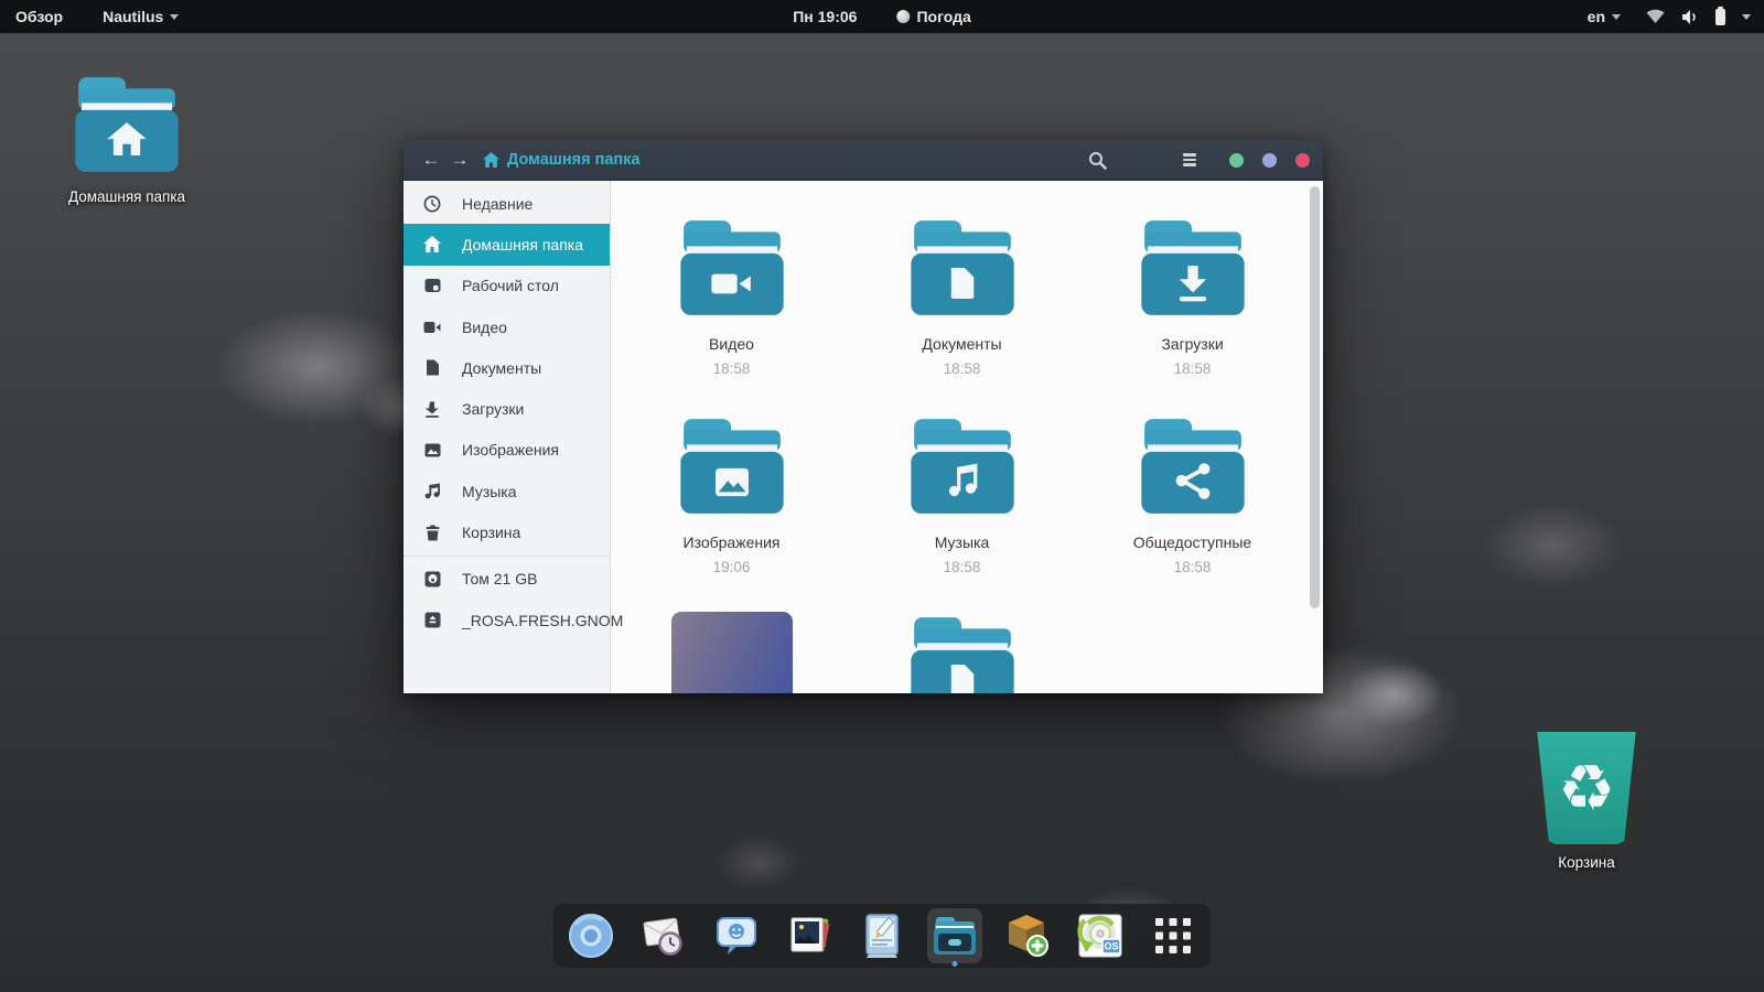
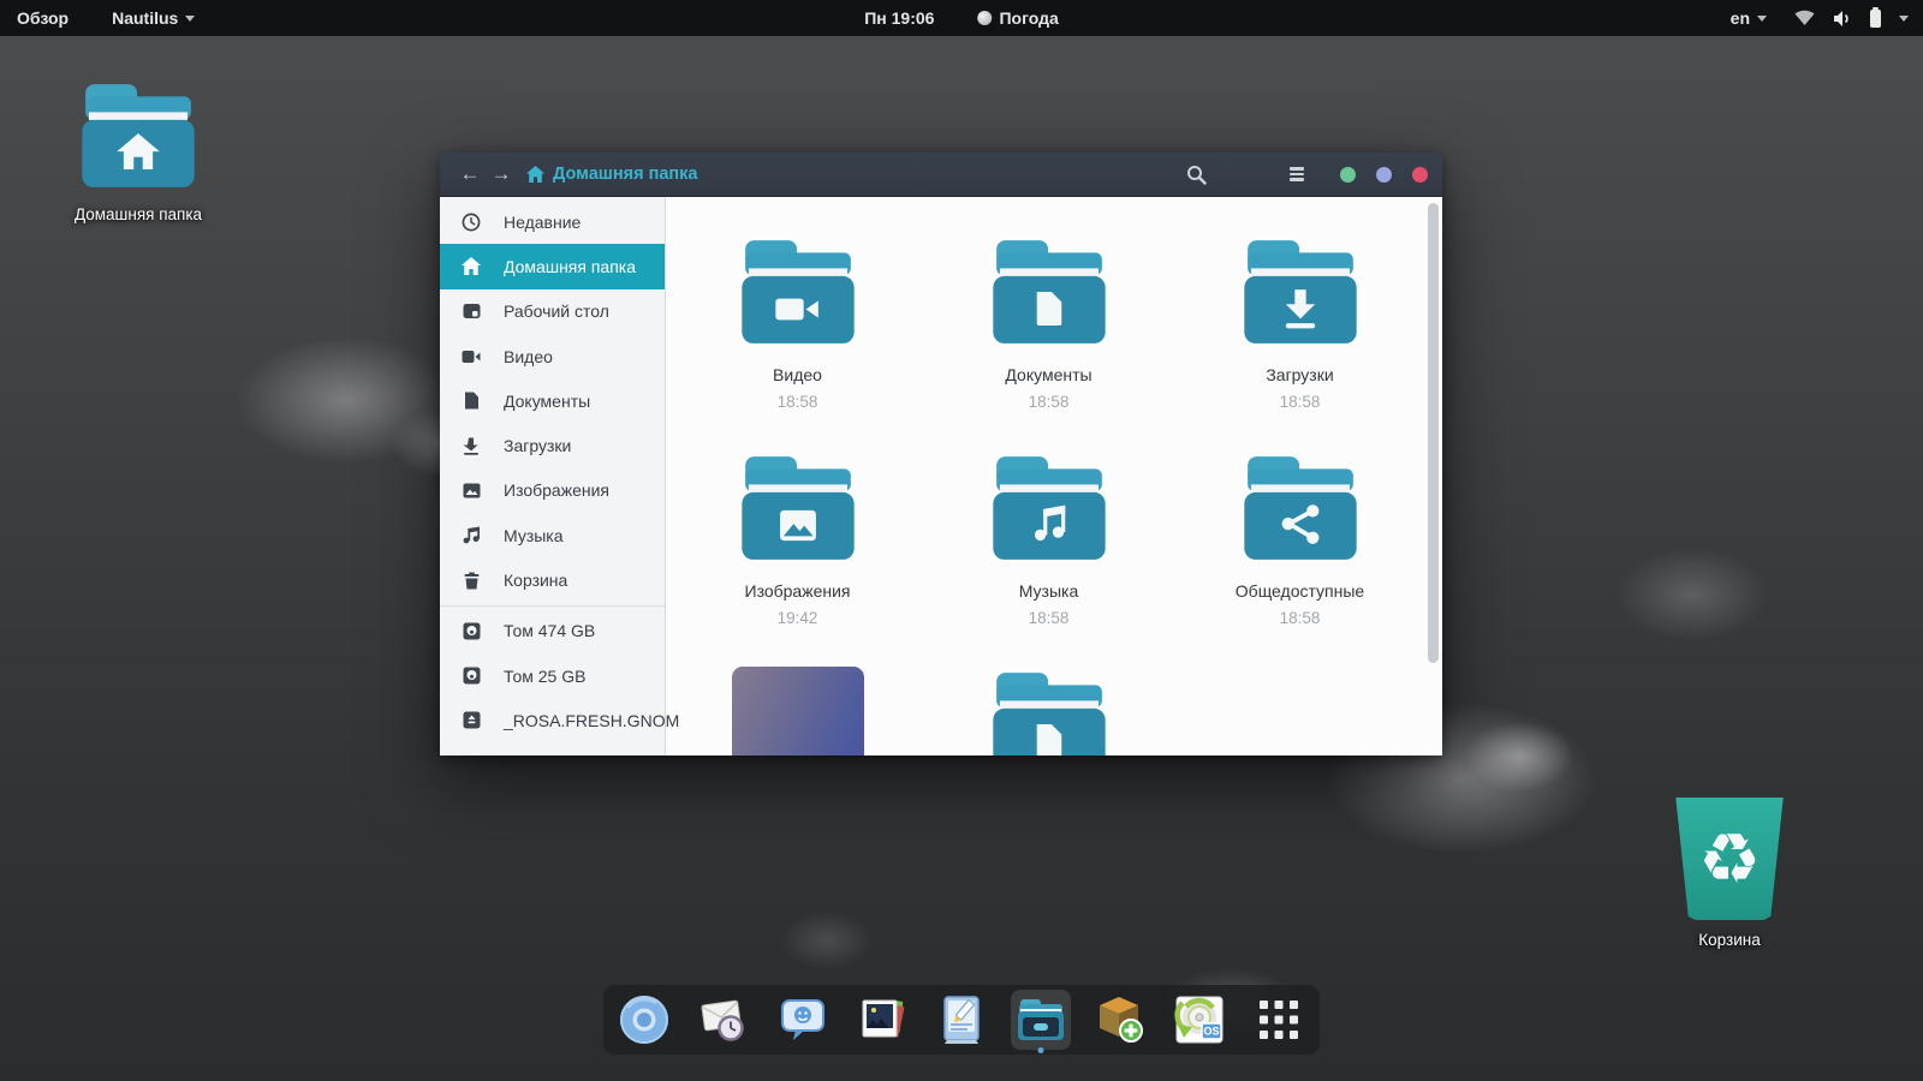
  Обзор
  Nautilus
  Пн 19:06
  Погода
  en
  Домашняя папка
  ♻
  Корзина
  ←
  →
  Домашняя папка
  Недавние
  Домашняя папка
  Рабочий стол
  Видео
  Документы
  Загрузки
  Изображения
  Музыка
  Корзина
+ Том 474 GB
- Том 21 GB
+ Том 25 GB
  _ROSA.FRESH.GNOM
  Видео
  18:58
  Документы
  18:58
  Загрузки
  18:58
  Изображения
- 19:06
+ 19:42
  Музыка
  18:58
  Общедоступные
  18:58
  OS
